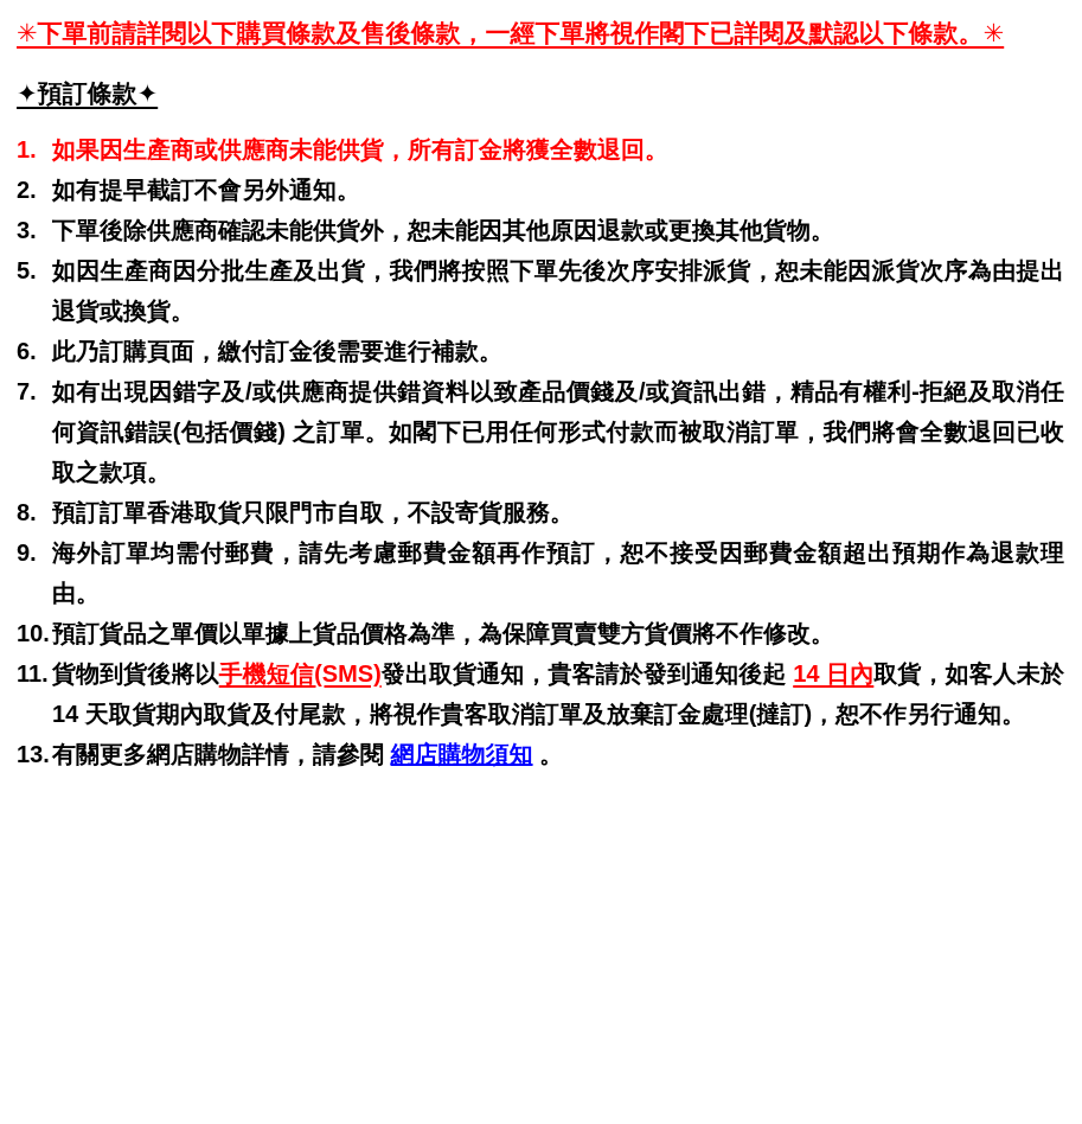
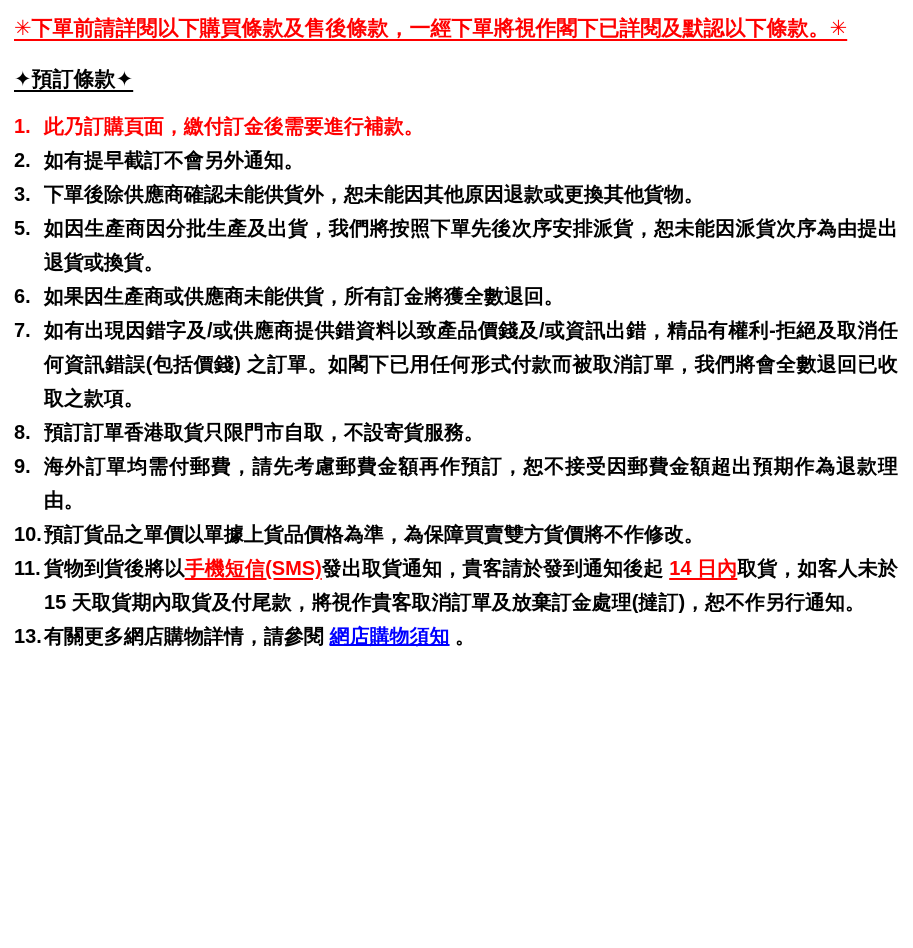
  ✳下單前請詳閱以下購買條款及售後條款，一經下單將視作閣下已詳閱及默認以下條款。✳
  ✦預訂條款✦
  1.
- 如果因生產商或供應商未能供貨，所有訂金將獲全數退回。
+ 此乃訂購頁面，繳付訂金後需要進行補款。
  2.
  如有提早截訂不會另外通知。
  3.
  下單後除供應商確認未能供貨外，恕未能因其他原因退款或更換其他貨物。
  5.
  如因生產商因分批生產及出貨，我們將按照下單先後次序安排派貨，恕未能因派貨次序為由提出退貨或換貨。
  6.
- 此乃訂購頁面，繳付訂金後需要進行補款。
+ 如果因生產商或供應商未能供貨，所有訂金將獲全數退回。
  7.
  如有出現因錯字及/或供應商提供錯資料以致產品價錢及/或資訊出錯，精品有權利-拒絕及取消任何資訊錯誤(包括價錢) 之訂單。如閣下已用任何形式付款而被取消訂單，我們將會全數退回已收取之款項。
  8.
  預訂訂單香港取貨只限門市自取，不設寄貨服務。
  9.
  海外訂單均需付郵費，請先考慮郵費金額再作預訂，恕不接受因郵費金額超出預期作為退款理由。
  10.
  預訂貨品之單價以單據上貨品價格為準，為保障買賣雙方貨價將不作修改。
  11.
- 貨物到貨後將以手機短信(SMS)發出取貨通知，貴客請於發到通知後起 14 日內取貨，如客人未於 14 天取貨期內取貨及付尾款，將視作貴客取消訂單及放棄訂金處理(撻訂)，恕不作另行通知。
+ 貨物到貨後將以手機短信(SMS)發出取貨通知，貴客請於發到通知後起 14 日內取貨，如客人未於 15 天取貨期內取貨及付尾款，將視作貴客取消訂單及放棄訂金處理(撻訂)，恕不作另行通知。
  13.
  有關更多網店購物詳情，請參閱 網店購物須知 。
